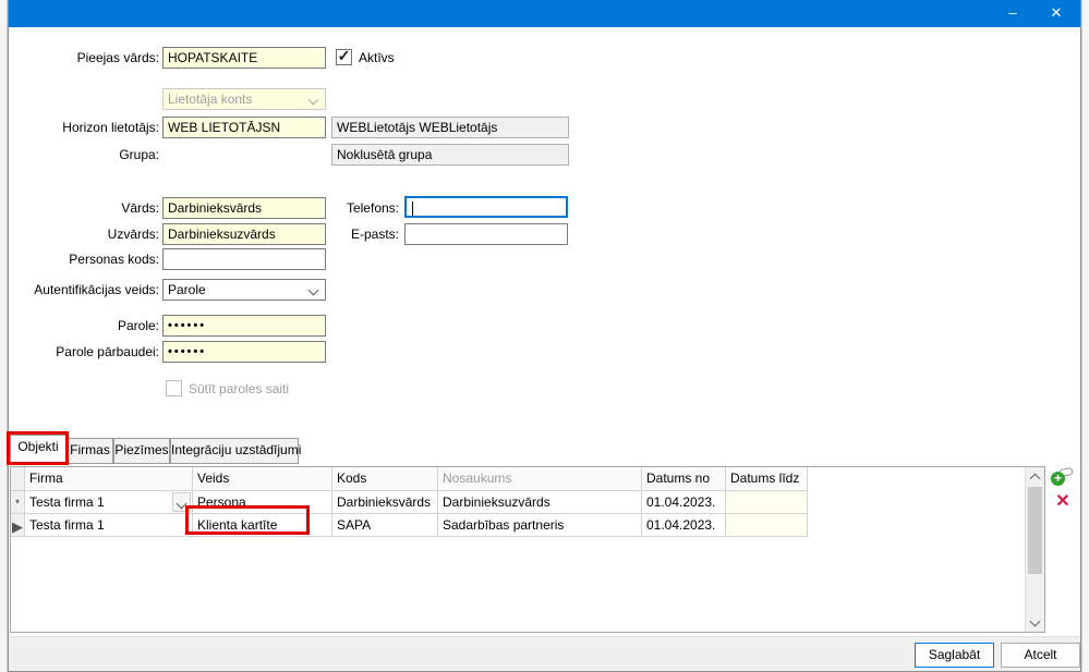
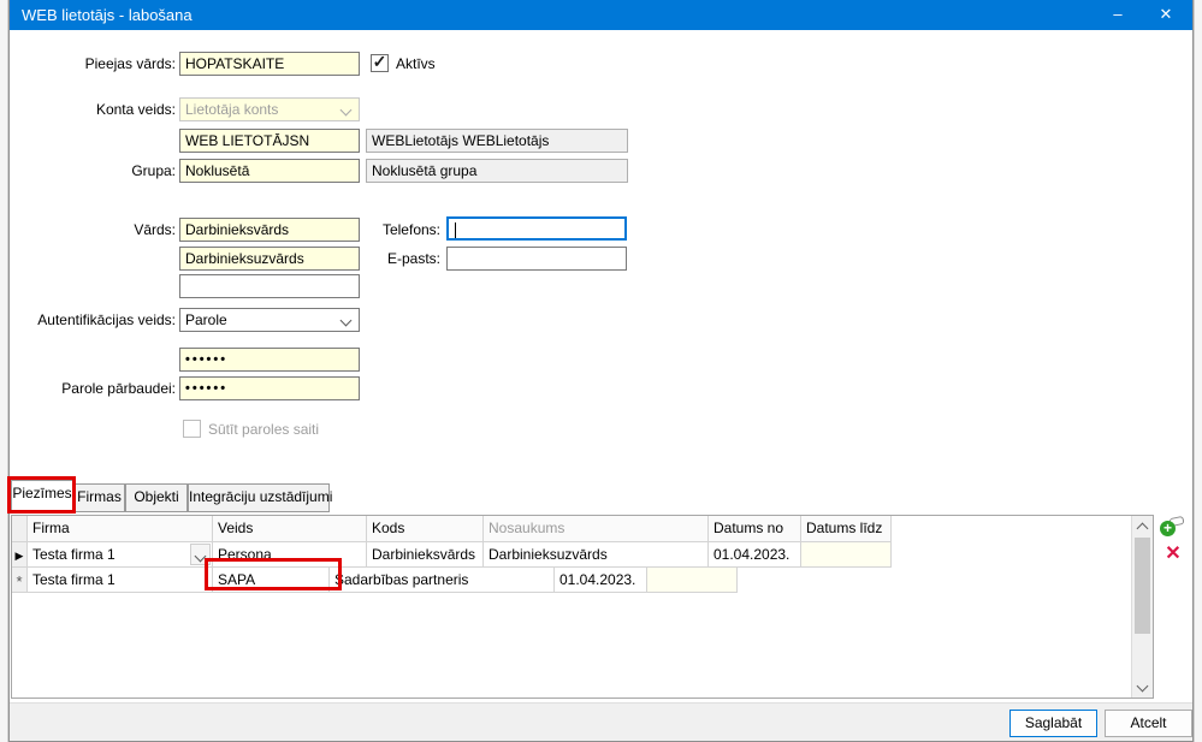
+ WEB lietotājs - labošana
  –
  ✕
  Pieejas vārds:
  HOPATSKAITE
  ✓
  Aktīvs
+ Konta veids:
  Lietotāja konts
- Horizon lietotājs:
  WEB LIETOTĀJSN
  WEBLietotājs WEBLietotājs
  Grupa:
+ Noklusētā
  Noklusētā grupa
  Vārds:
  Darbinieksvārds
  Telefons:
- Uzvārds:
  Darbinieksuzvārds
  E-pasts:
- Personas kods:
  Autentifikācijas veids:
  Parole
- Parole:
  ••••••
  Parole pārbaudei:
  ••••••
  Sūtīt paroles saiti
- Objekti
+ Piezīmes
  Firmas
- Piezīmes
+ Objekti
  Integrāciju uzstādījumi
  Firma
  Veids
  Kods
  Nosaukums
  Datums no
  Datums līdz
- *
+ ▶
  Testa firma 1
  Persona
  Darbinieksvārds
  Darbinieksuzvārds
  01.04.2023.
- ▶
+ *
  Testa firma 1
- Klienta kartīte
  SAPA
  Sadarbības partneris
  01.04.2023.
  +
  ✕
  Saglabāt
  Atcelt
